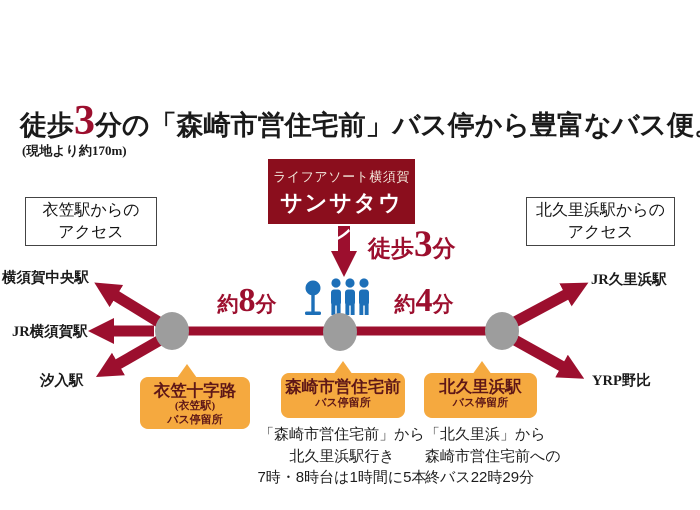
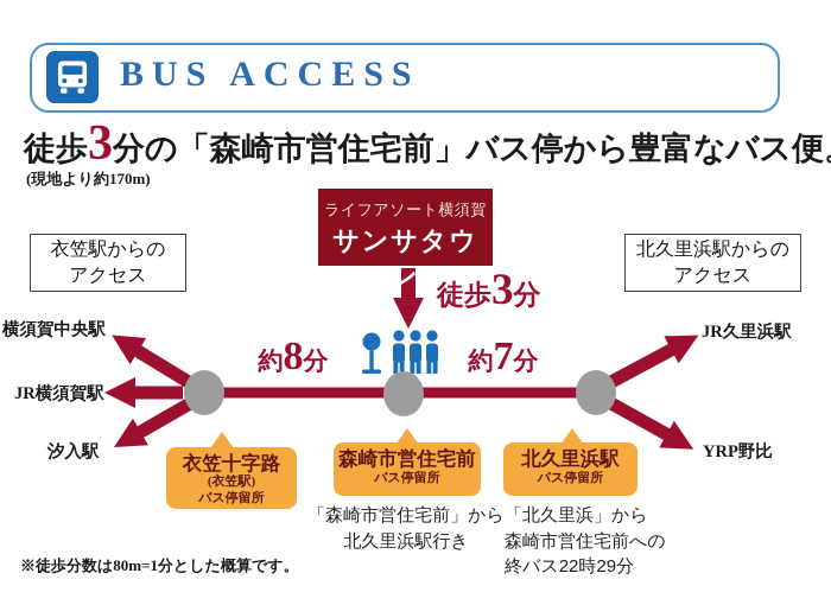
+ BUS ACCESS
  徒歩3分の「森崎市営住宅前」バス停から豊富なバス便
  (現地より約170m)
  ライフアソート横須賀
  サンサタウン
  徒歩3分
  衣笠駅からの
  アクセス
  北久里浜駅からの
  アクセス
  約8分
- 約4分
+ 約7分
  横須賀中央駅
  JR横須賀駅
  汐入駅
  JR久里浜駅
  YRP野比
  衣笠十字路
  (衣笠駅)
  バス停留所
  森崎市営住宅前
  バス停留所
  北久里浜駅
  バス停留所
  「森崎市営住宅前」から
  北久里浜駅行き
- 7時・8時台は1時間に5本
  「北久里浜」から
  森崎市営住宅前への
  終バス22時29分
+ ※徒歩分数は80m=1分とした概算です。
